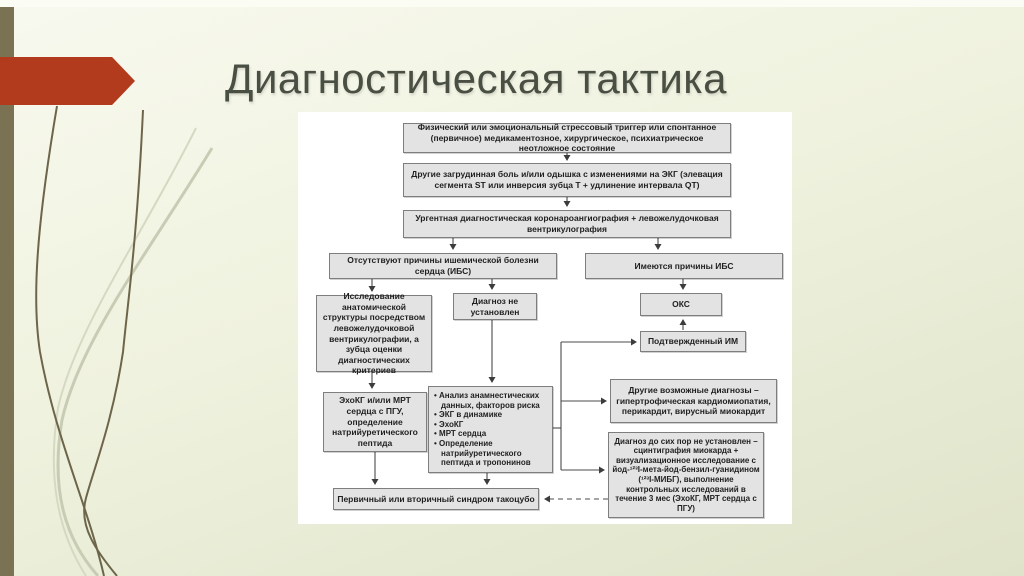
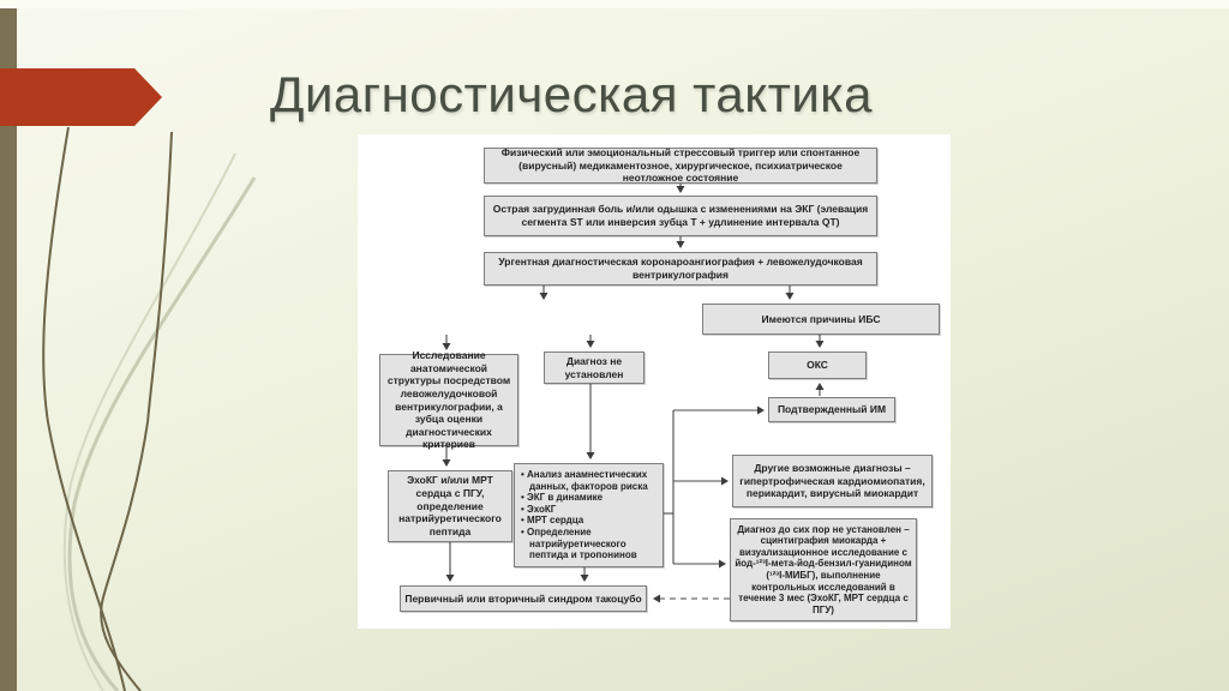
  Диагностическая тактика
- Физический или эмоциональный стрессовый триггер или спонтанное (первичное) медикаментозное, хирургическое, психиатрическое неотложное состояние
+ Физический или эмоциональный стрессовый триггер или спонтанное (вирусный) медикаментозное, хирургическое, психиатрическое неотложное состояние
- Другие загрудинная боль и/или одышка с изменениями на ЭКГ (элевация сегмента ST или инверсия зубца T + удлинение интервала QT)
+ Острая загрудинная боль и/или одышка с изменениями на ЭКГ (элевация сегмента ST или инверсия зубца T + удлинение интервала QT)
  Ургентная диагностическая коронароангиография + левожелудочковая вентрикулография
- Отсутствуют причины ишемической болезни сердца (ИБС)
  Имеются причины ИБС
  Исследование анатомической структуры посредством левожелудочковой вентрикулографии, а зубца оценки диагностических критериев
  Диагноз не установлен
  ОКС
  Подтвержденный ИМ
  Другие возможные диагнозы – гипертрофическая кардиомиопатия, перикардит, вирусный миокардит
  • Анализ анамнестических данных, факторов риска
  • ЭКГ в динамике
  • ЭхоКГ
  • МРТ сердца
  • Определение натрийуретического пептида и тропонинов
  ЭхоКГ и/или МРТ сердца с ПГУ, определение натрийуретического пептида
  Первичный или вторичный синдром такоцубо
  Диагноз до сих пор не установлен – сцинтиграфия миокарда + визуализационное исследование с йод-¹²³I-мета-йод-бензил-гуанидином (¹²³I-МИБГ), выполнение контрольных исследований в течение 3 мес (ЭхоКГ, МРТ сердца с ПГУ)
